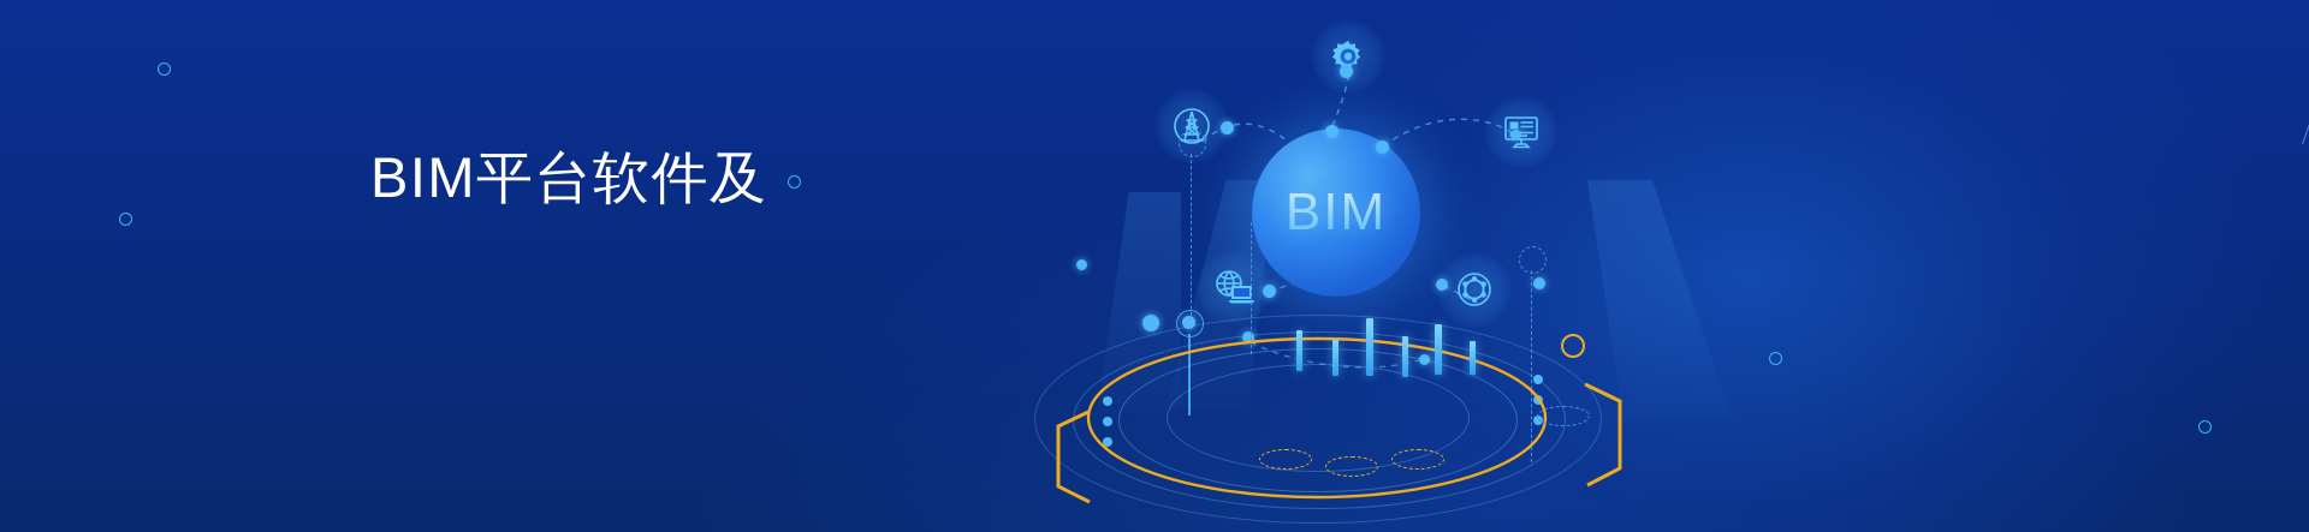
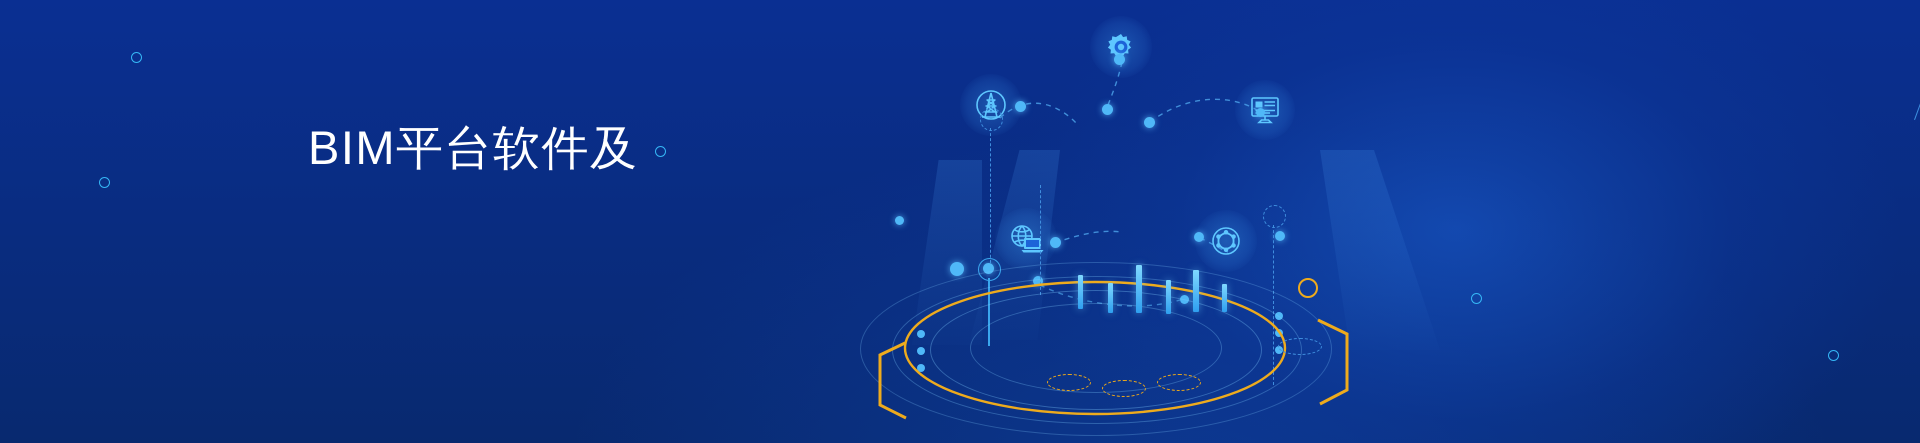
  BIM平台软件及
- BIM
